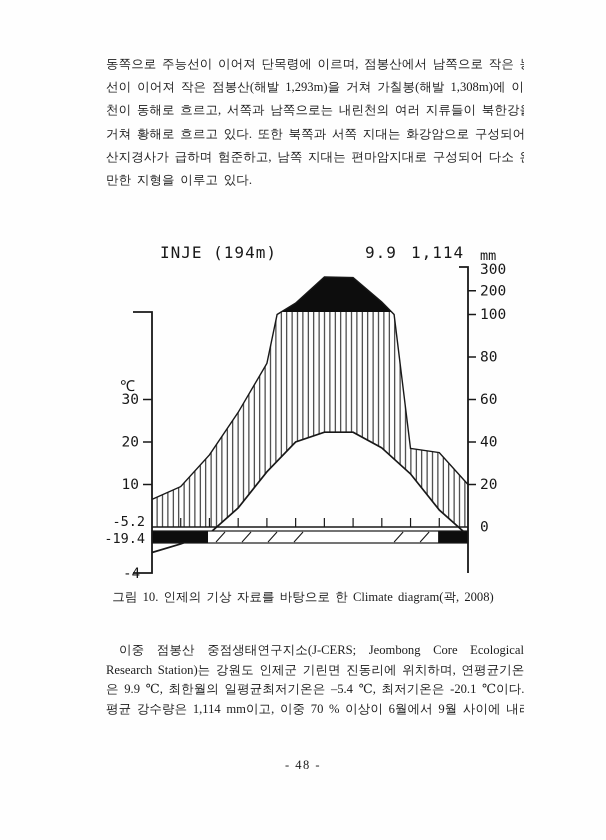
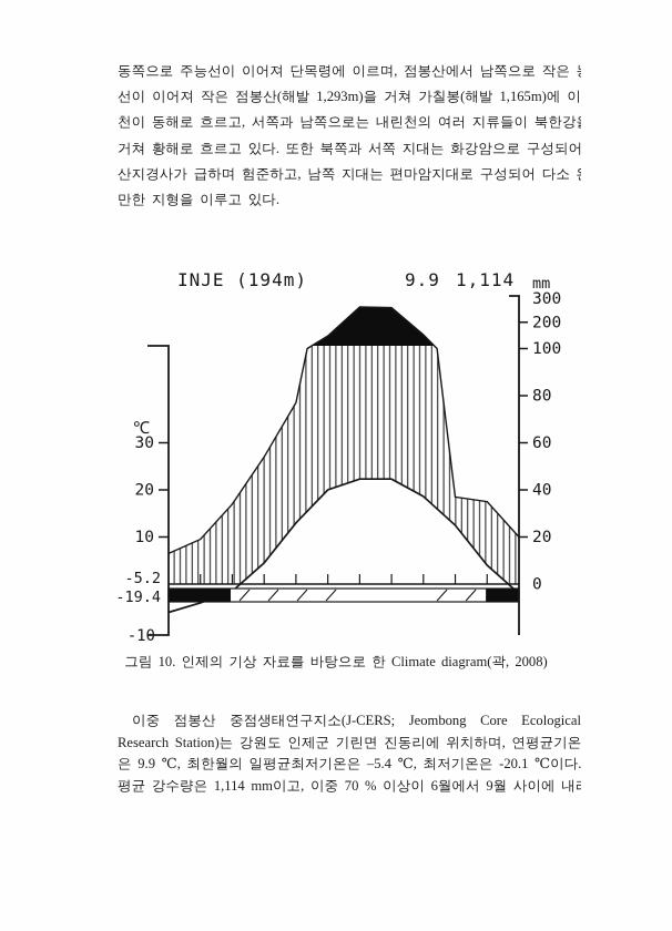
  동쪽으로 주능선이 이어져 단목령에 이르며, 점봉산에서 남쪽으로 작은
- 선이 이어져 작은 점봉산(해발 1,293m)을 거쳐 가칠봉(해발 1,308m)에 이
+ 선이 이어져 작은 점봉산(해발 1,293m)을 거쳐 가칠봉(해발 1,165m)에 이
  천이 동해로 흐르고, 서쪽과 남쪽으로는 내린천의 여러 지류들이 북한강
  거쳐 황해로 흐르고 있다. 또한 북쪽과 서쪽 지대는 화강암으로 구성되어
  산지경사가 급하며 험준하고, 남쪽 지대는 편마암지대로 구성되어 다소
  만한 지형을 이루고 있다.
  30
  20
  10
  ℃
  -5.2
  -19.4
- -4
+ -10
  300
  200
  100
  80
  60
  40
  20
  0
  mm
  INJE (194m)
  9.9
  1,114
  그림 10. 인제의 기상 자료를 바탕으로 한 Climate diagram(곽, 2008)
  이중 점봉산 중점생태연구지소(J-CERS; Jeombong Core Ecological
  Research Station)는 강원도 인제군 기린면 진동리에 위치하며, 연평균기온
  은 9.9 ℃, 최한월의 일평균최저기온은 –5.4 ℃, 최저기온은 -20.1 ℃이다.
  평균 강수량은 1,114 mm이고, 이중 70 % 이상이 6월에서 9월 사이에 내
- - 48 -
